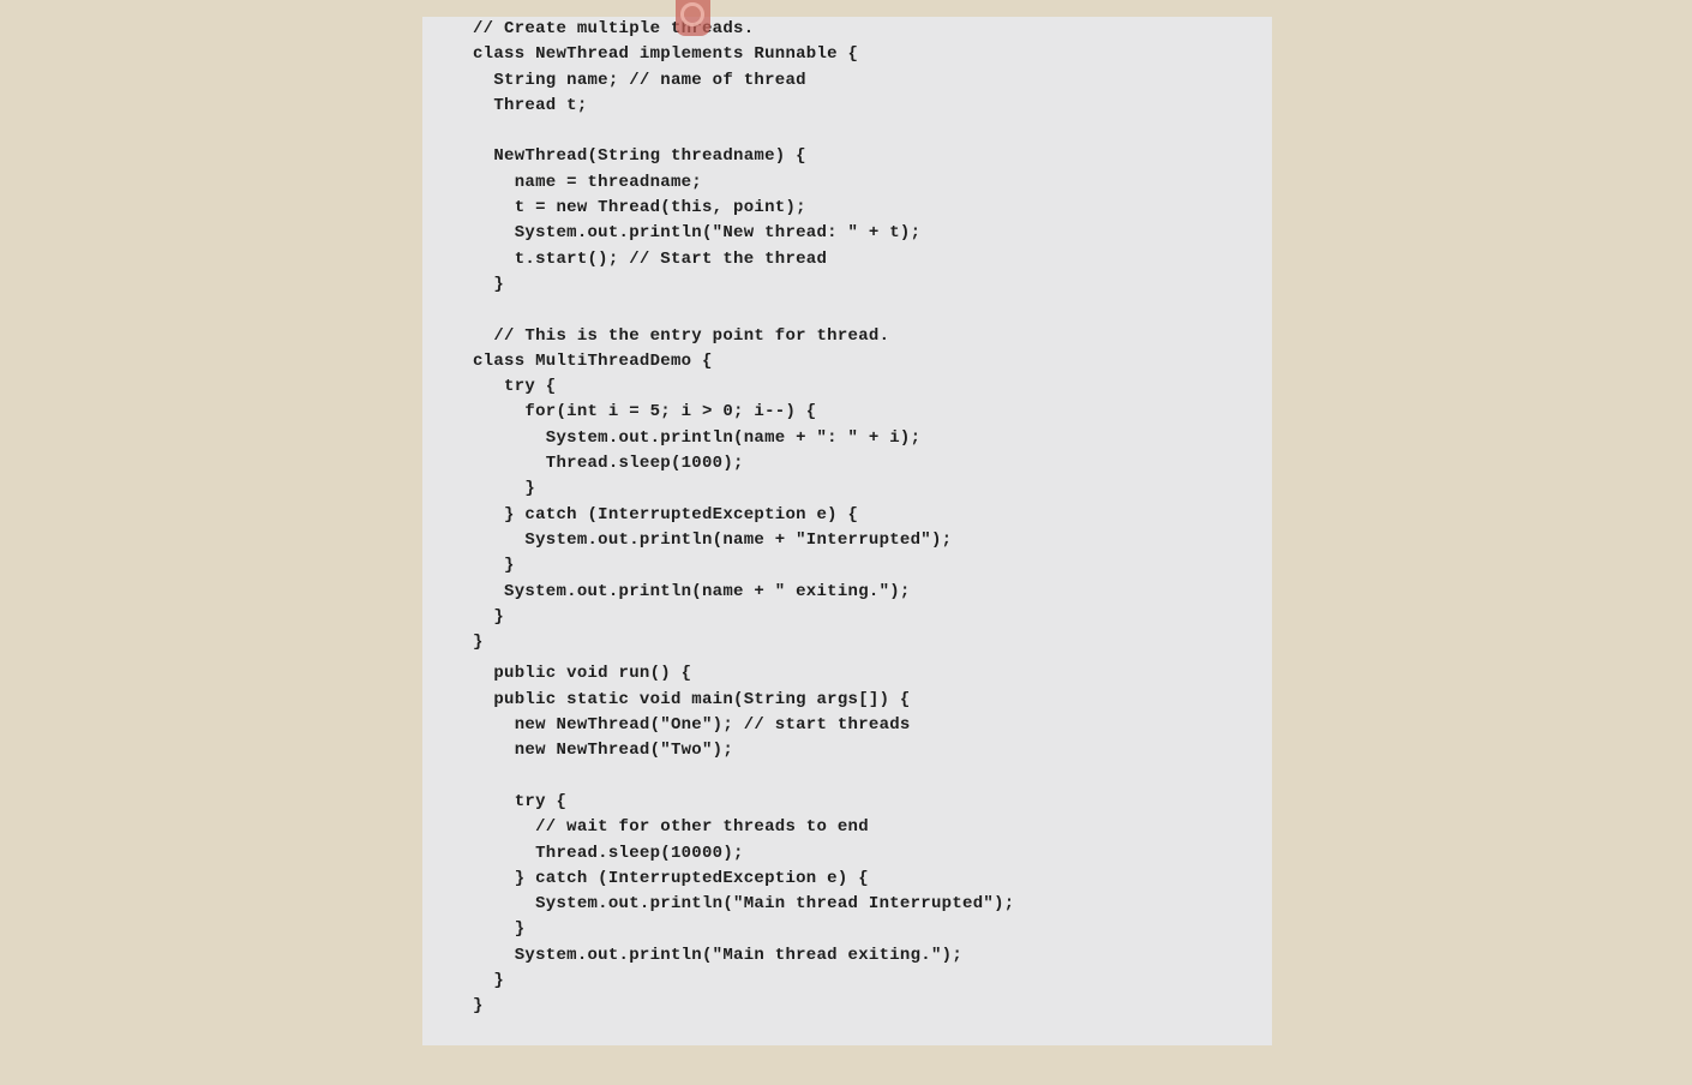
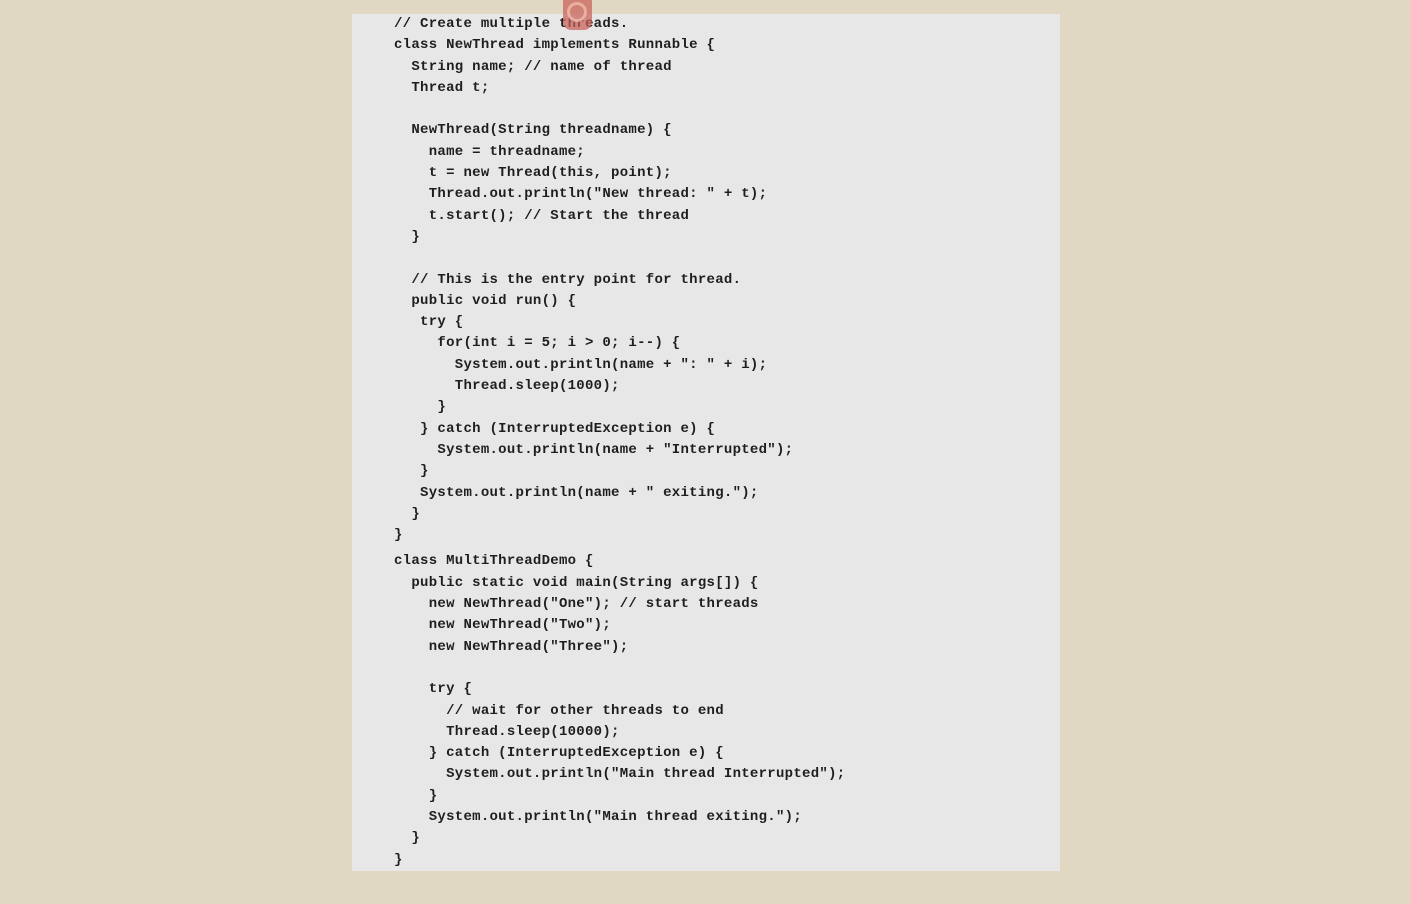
  // Create multiple threads.
  class NewThread implements Runnable {
  String name; // name of thread
  Thread t;
  NewThread(String threadname) {
  name = threadname;
  t = new Thread(this, point);
- System.out.println("New thread: " + t);
+ Thread.out.println("New thread: " + t);
  t.start(); // Start the thread
  }
  // This is the entry point for thread.
- class MultiThreadDemo {
+ public void run() {
  try {
  for(int i = 5; i > 0; i--) {
  System.out.println(name + ": " + i);
  Thread.sleep(1000);
  }
  } catch (InterruptedException e) {
  System.out.println(name + "Interrupted");
  }
  System.out.println(name + " exiting.");
  }
  }
- public void run() {
+ class MultiThreadDemo {
  public static void main(String args[]) {
  new NewThread("One"); // start threads
  new NewThread("Two");
+ new NewThread("Three");
  try {
  // wait for other threads to end
  Thread.sleep(10000);
  } catch (InterruptedException e) {
  System.out.println("Main thread Interrupted");
  }
  System.out.println("Main thread exiting.");
  }
  }
